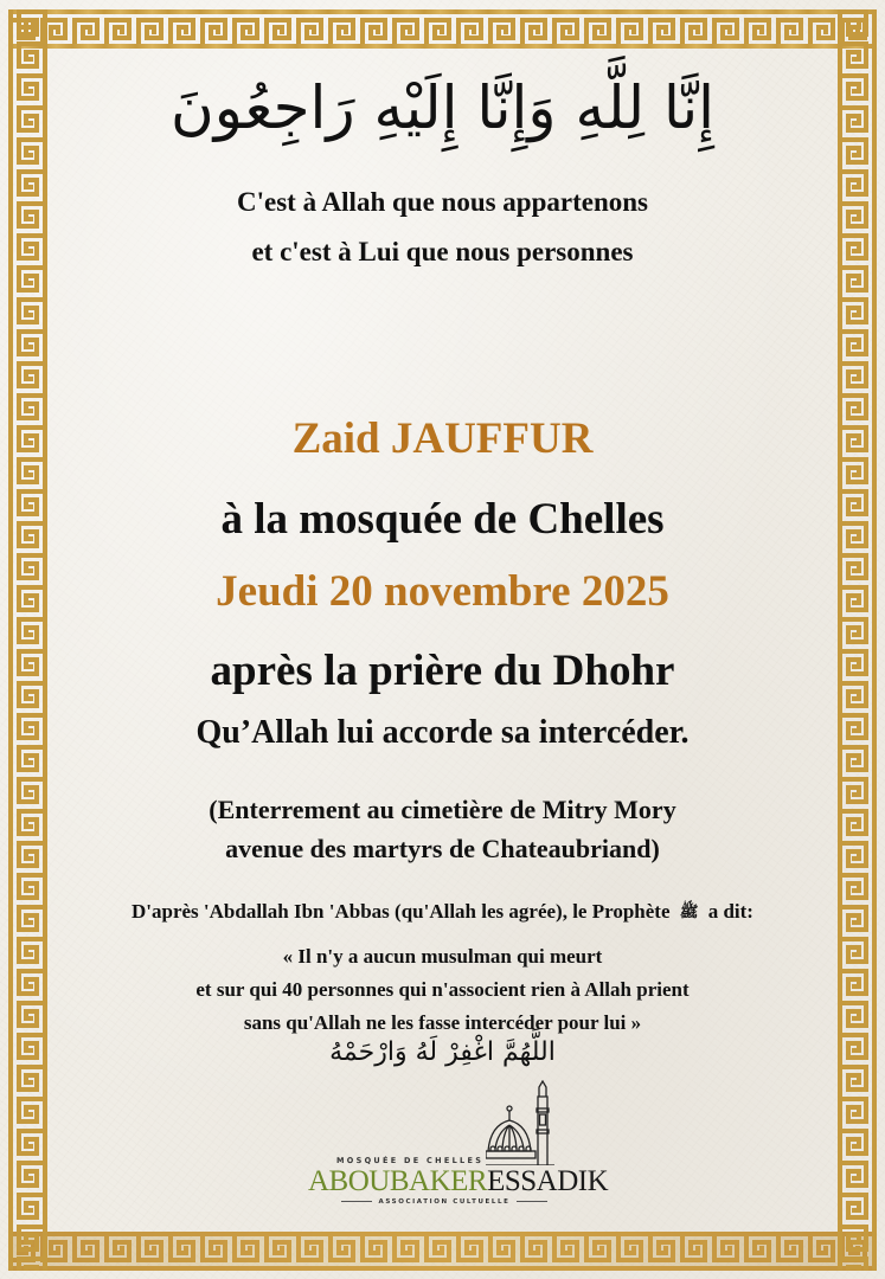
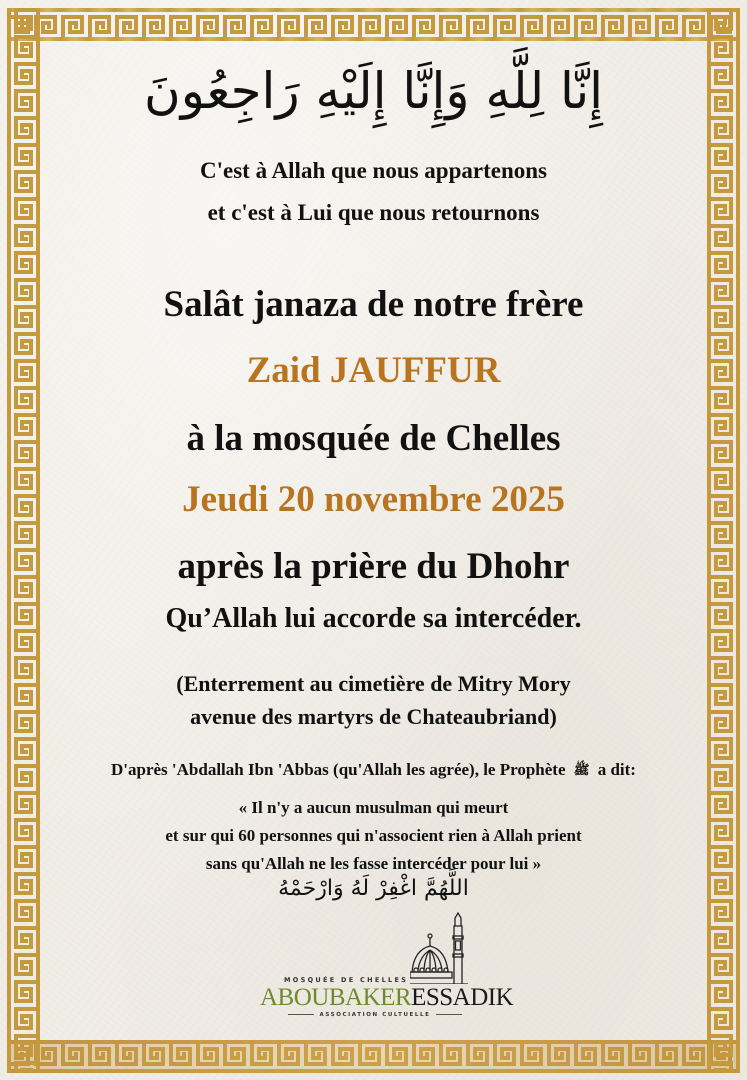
  إِنَّا لِلَّهِ وَإِنَّا إِلَيْهِ رَاجِعُونَ
  C'est à Allah que nous appartenons
- et c'est à Lui que nous personnes
+ et c'est à Lui que nous retournons
+ Salât janaza de notre frère
  Zaid JAUFFUR
  à la mosquée de Chelles
  Jeudi 20 novembre 2025
  après la prière du Dhohr
  Qu’Allah lui accorde sa intercéder.
  (Enterrement au cimetière de Mitry Mory
  avenue des martyrs de Chateaubriand)
  D'après 'Abdallah Ibn 'Abbas (qu'Allah les agrée), le Prophète ﷺ a dit:
  « Il n'y a aucun musulman qui meurt
- et sur qui 40 personnes qui n'associent rien à Allah prient
+ et sur qui 60 personnes qui n'associent rien à Allah prient
  sans qu'Allah ne les fasse intercéder pour lui »
  اللَّهُمَّ اغْفِرْ لَهُ وَارْحَمْهُ
  MOSQUÉE DE CHELLES
  ABOUBAKERESSADIK
